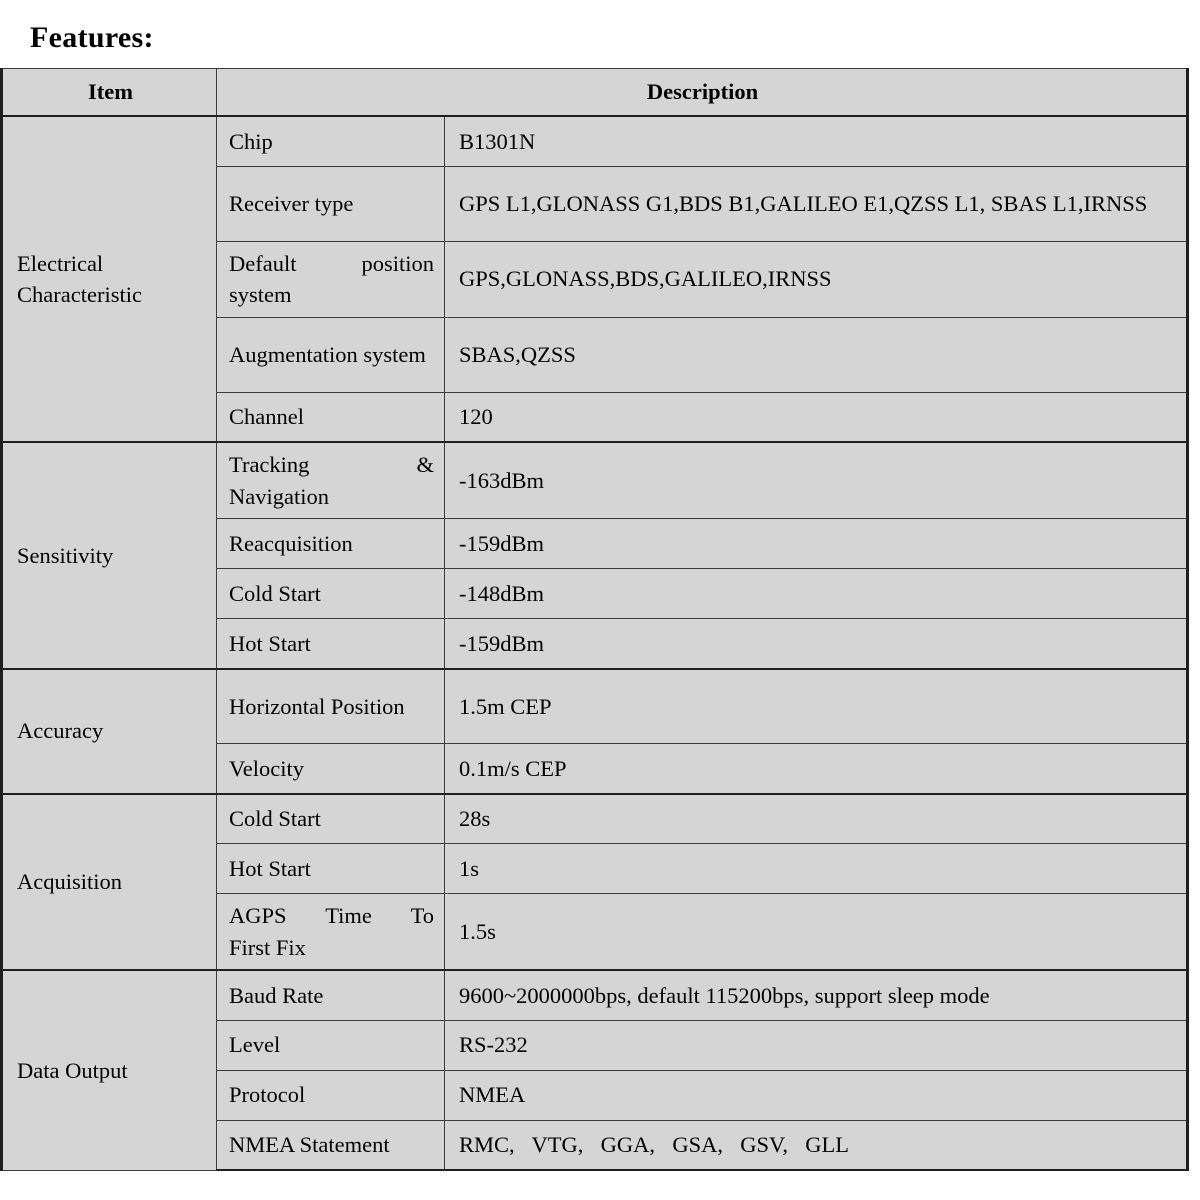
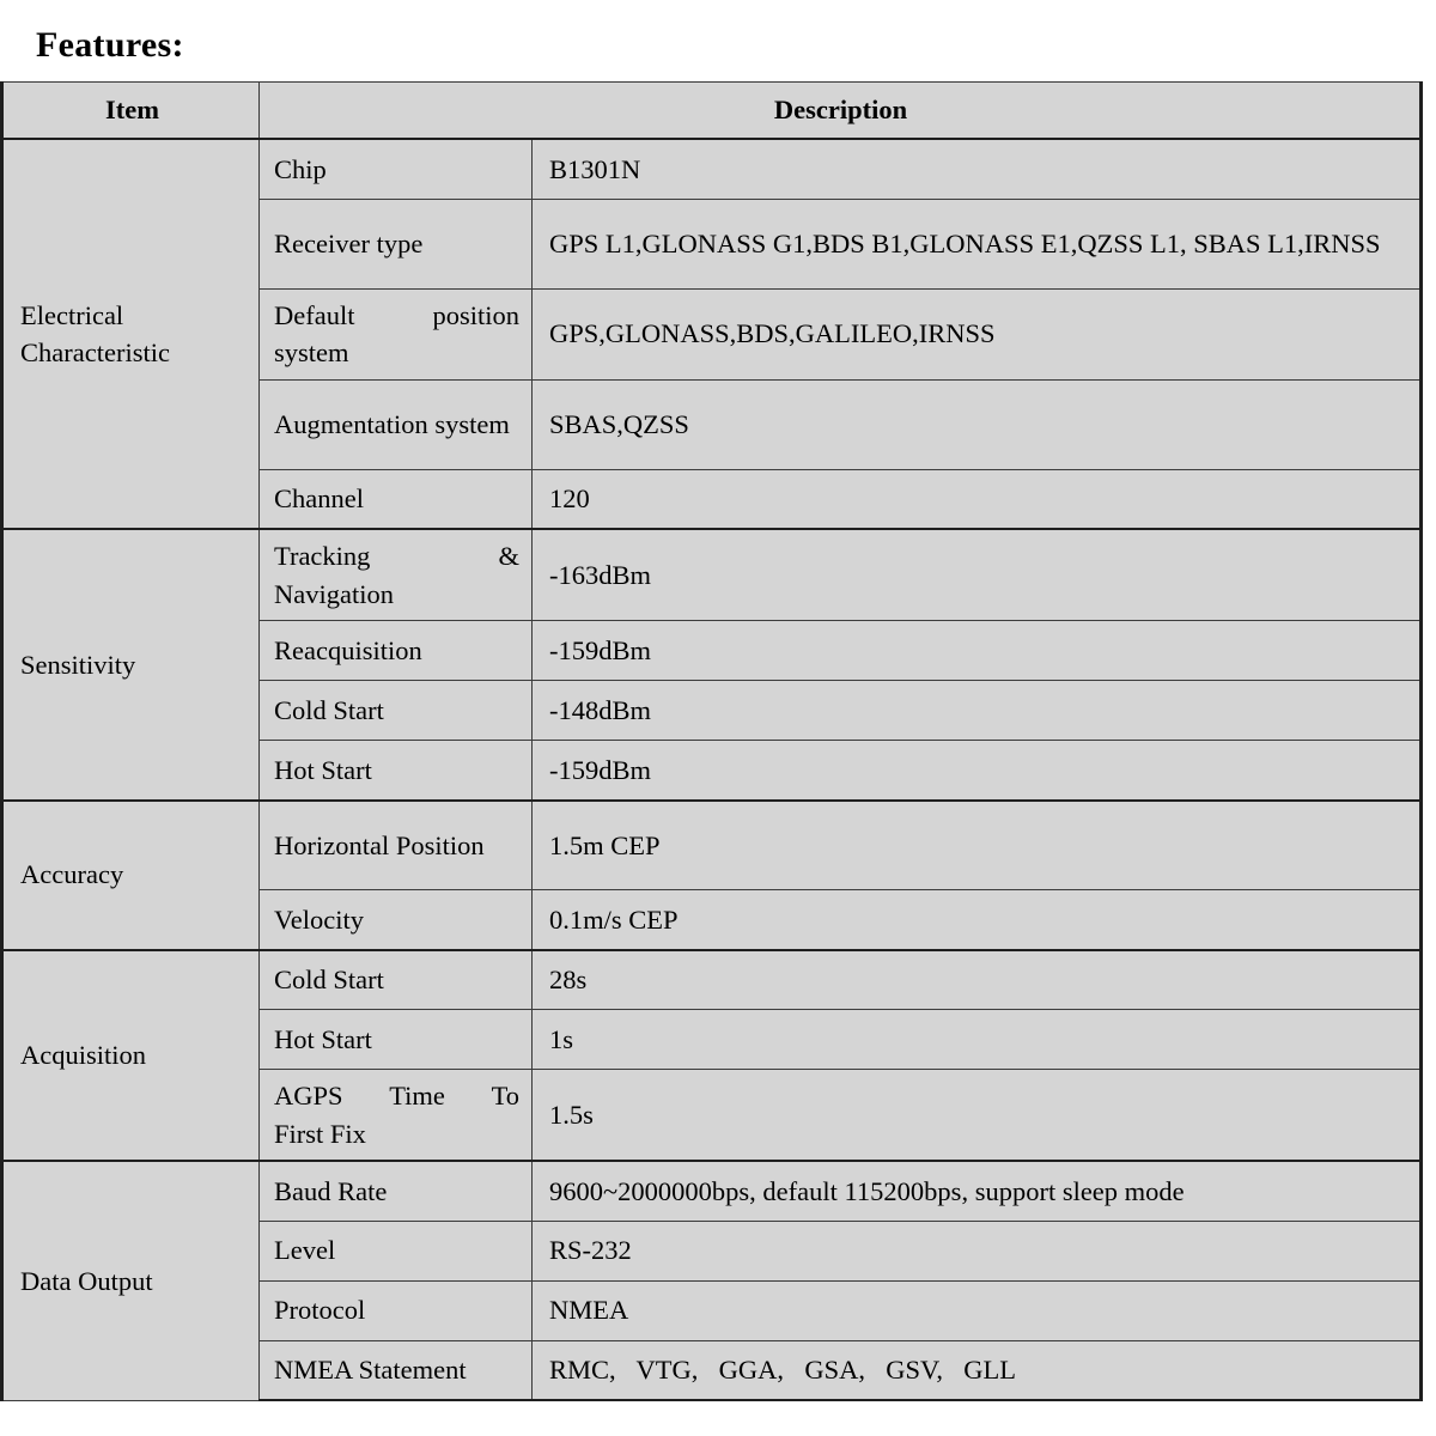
  Features:
  Item	Description
  Electrical Characteristic	Chip	B1301N
- Receiver type	GPS L1,GLONASS G1,BDS B1,GALILEO E1,QZSS L1, SBAS L1,IRNSS
+ Receiver type	GPS L1,GLONASS G1,BDS B1,GLONASS E1,QZSS L1, SBAS L1,IRNSS
  Default position system	GPS,GLONASS,BDS,GALILEO,IRNSS
  Augmentation system	SBAS,QZSS
  Channel	120
  Sensitivity	Tracking & Navigation	-163dBm
  Reacquisition	-159dBm
  Cold Start	-148dBm
  Hot Start	-159dBm
  Accuracy	Horizontal Position	1.5m CEP
  Velocity	0.1m/s CEP
  Acquisition	Cold Start	28s
  Hot Start	1s
  AGPS Time To First Fix	1.5s
  Data Output	Baud Rate	9600~2000000bps, default 115200bps, support sleep mode
  Level	RS-232
  Protocol	NMEA
  NMEA Statement	RMC, VTG, GGA, GSA, GSV, GLL
